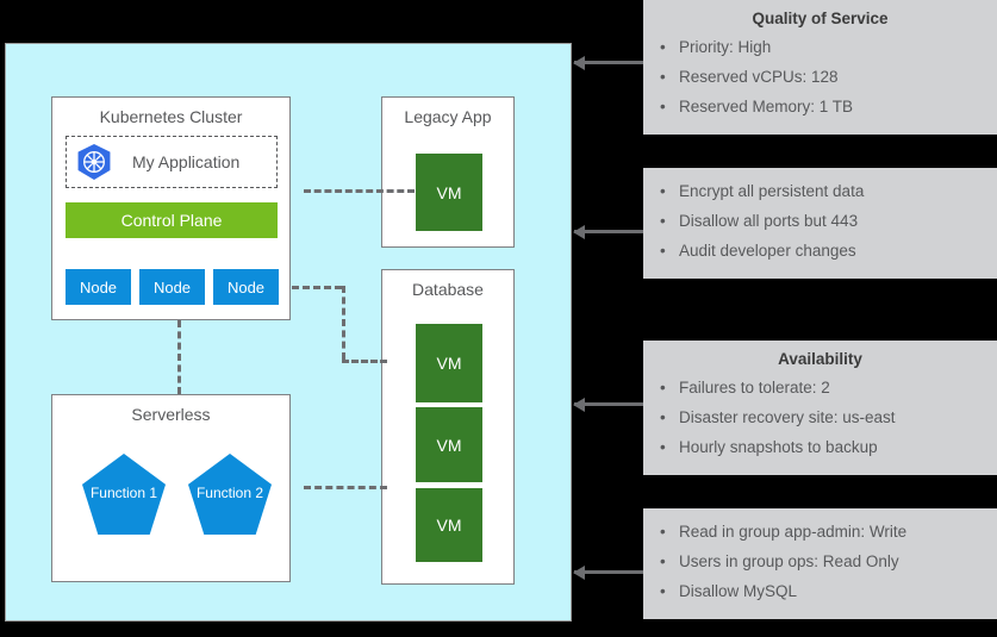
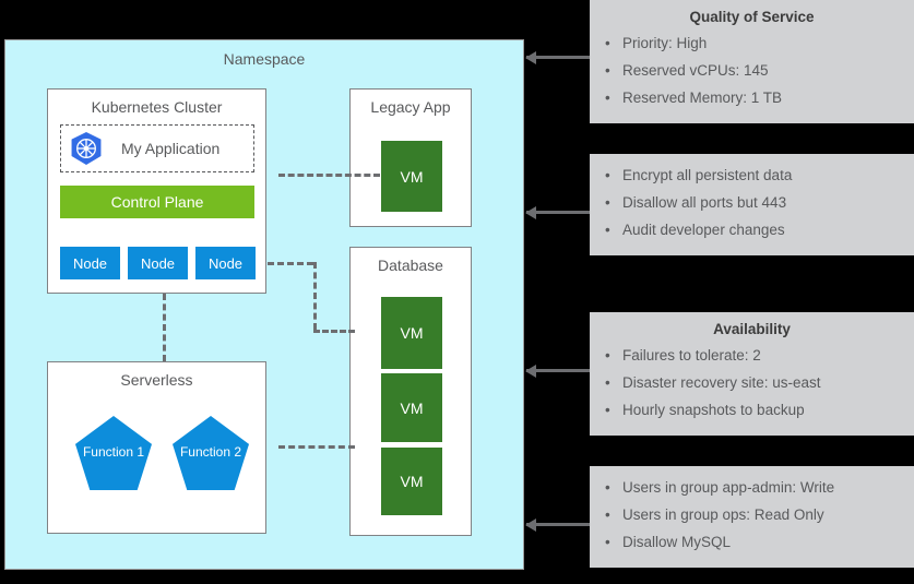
+ Namespace
  Kubernetes Cluster
  My Application
  Control Plane
  Node
  Node
  Node
  Serverless
  Function 1
  Function 2
  Legacy App
  VM
  Database
  VM
  VM
  VM
  Quality of Service
  •
  Priority: High
  •
- Reserved vCPUs: 128
+ Reserved vCPUs: 145
  •
  Reserved Memory: 1 TB
  •
  Encrypt all persistent data
  •
  Disallow all ports but 443
  •
  Audit developer changes
  Availability
  •
  Failures to tolerate: 2
  •
  Disaster recovery site: us-east
  •
  Hourly snapshots to backup
  •
- Read in group app-admin: Write
+ Users in group app-admin: Write
  •
  Users in group ops: Read Only
  •
  Disallow MySQL
